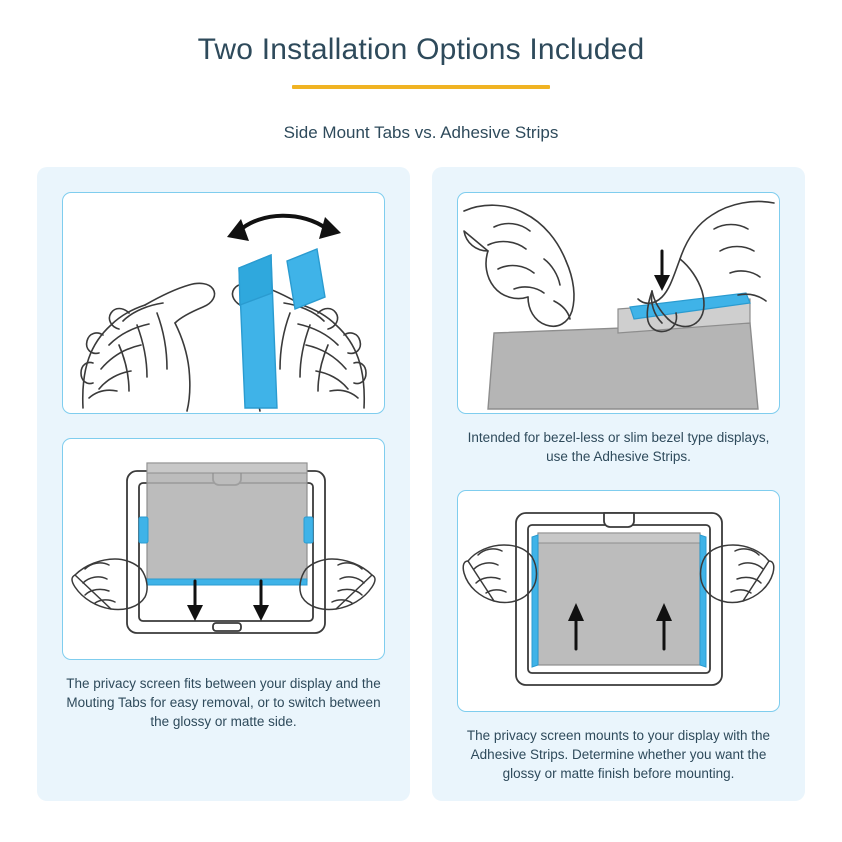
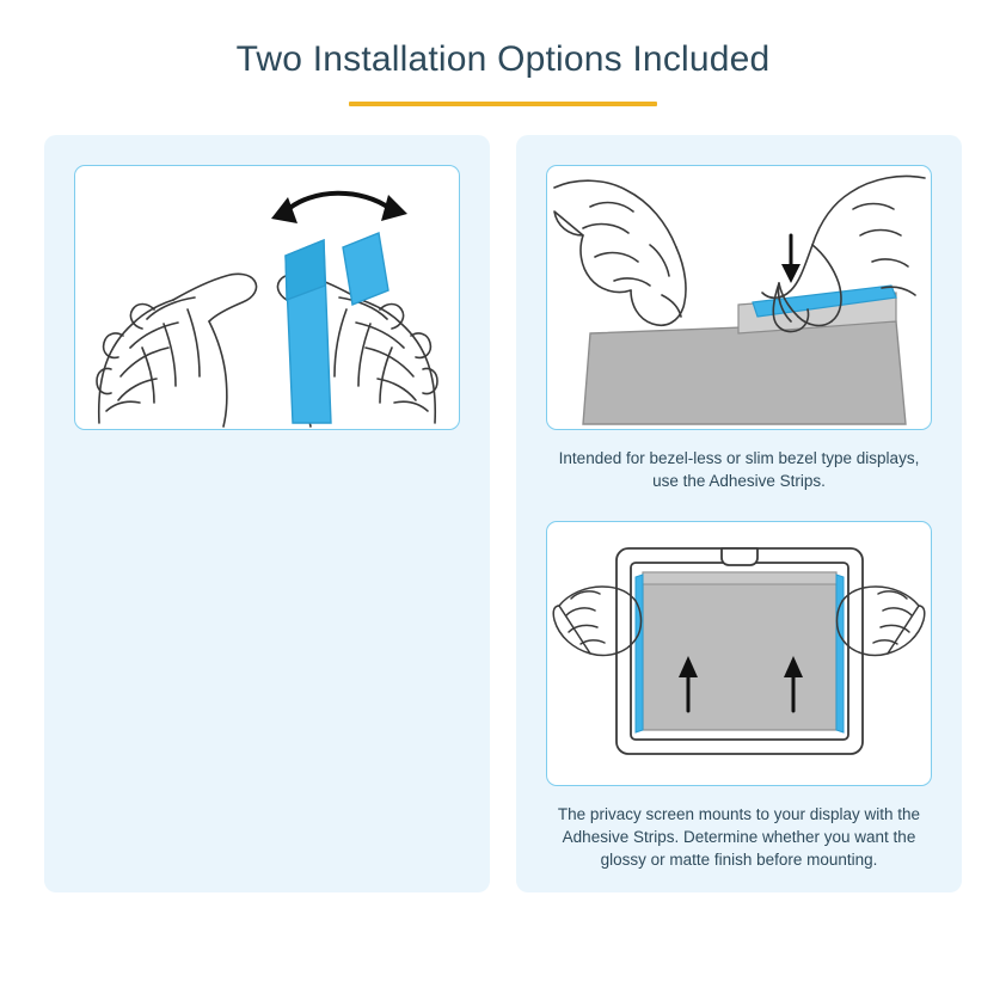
  Two Installation Options Included
- Side Mount Tabs vs. Adhesive Strips
- The privacy screen fits between your display and the Mouting Tabs for easy removal, or to switch between the glossy or matte side.
  Intended for bezel-less or slim bezel type displays, use the Adhesive Strips.
  The privacy screen mounts to your display with the Adhesive Strips. Determine whether you want the glossy or matte finish before mounting.
